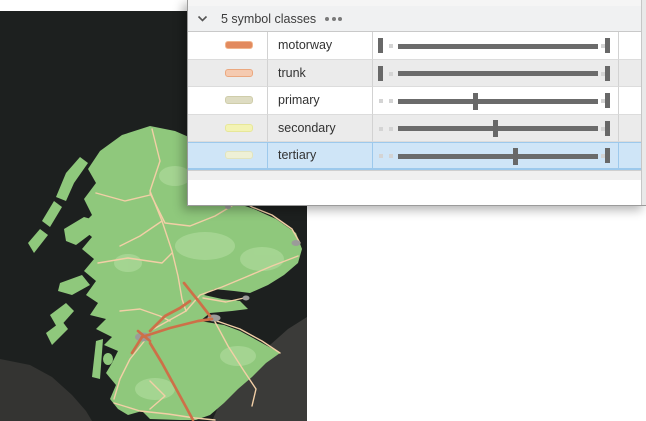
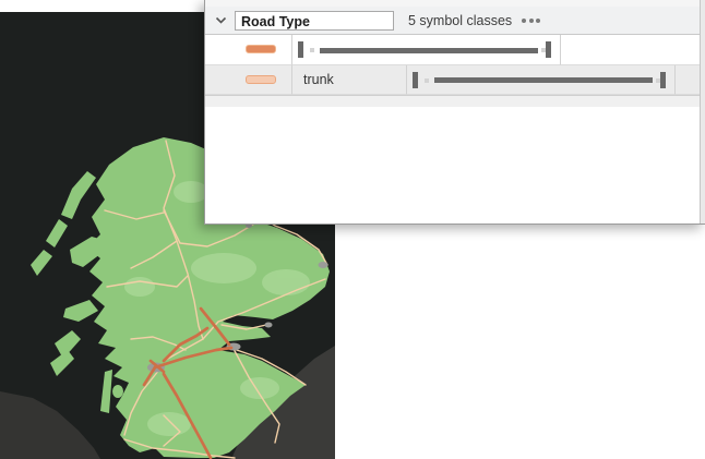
+ Road Type
  5 symbol classes
- motorway
  trunk
- primary
- secondary
- tertiary
